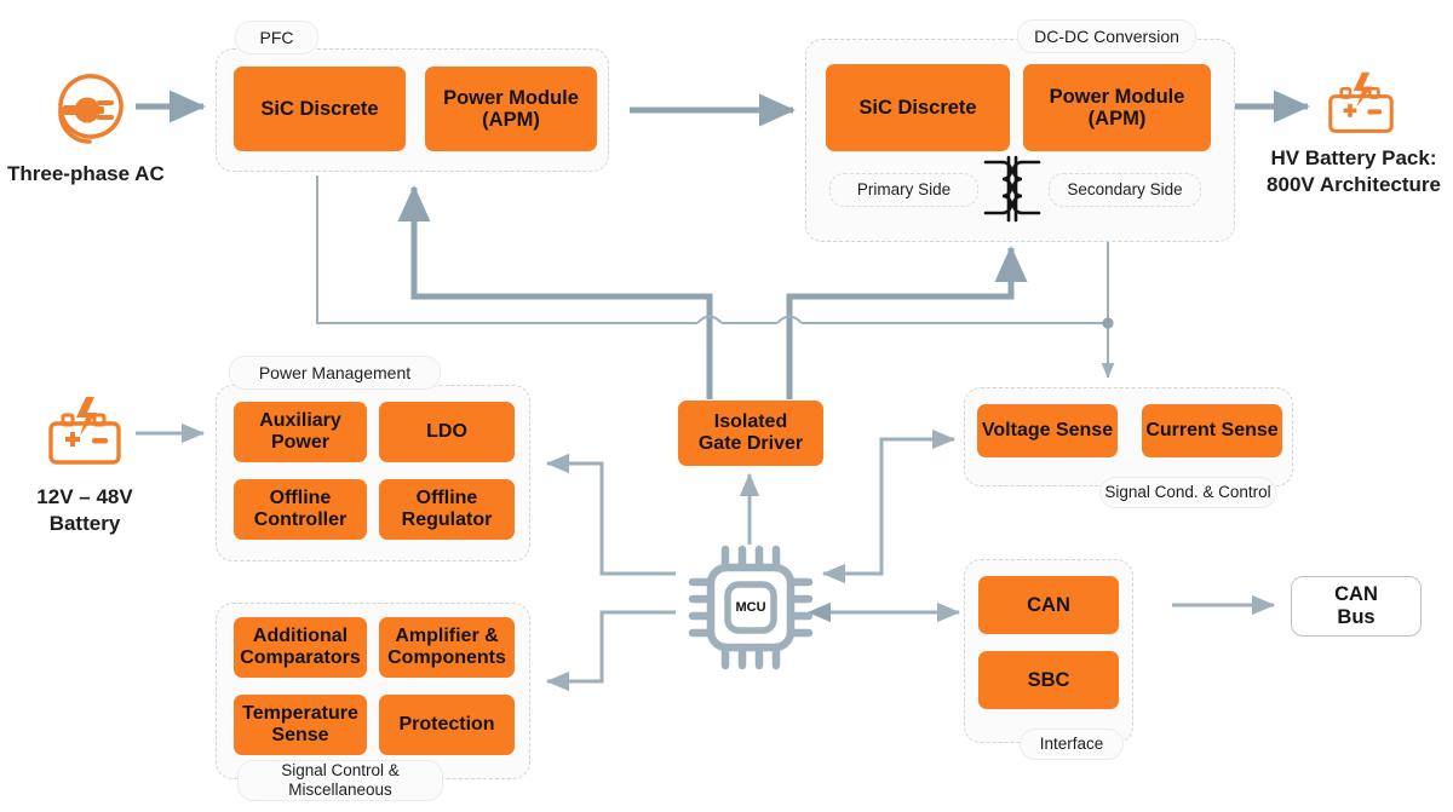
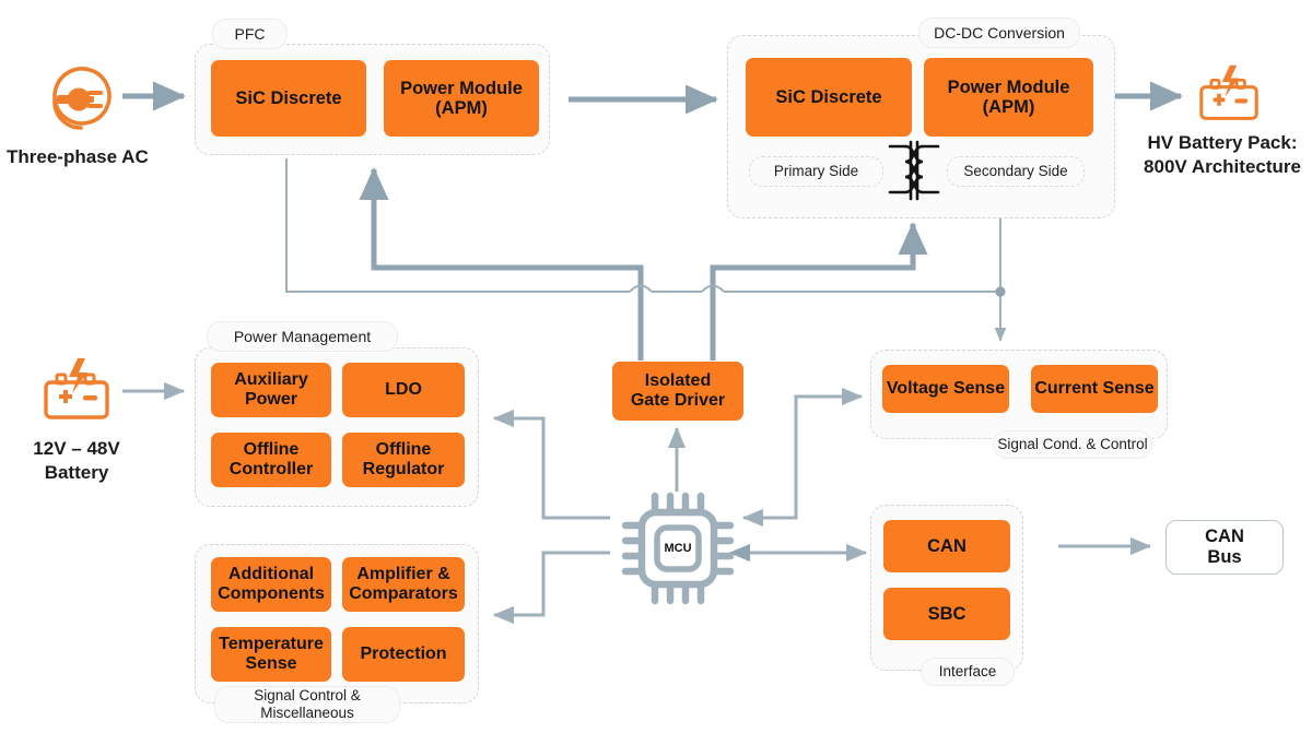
  MCU
  PFC
  SiC Discrete
  Power Module
  (APM)
  DC-DC Conversion
  SiC Discrete
  Power Module
  (APM)
  Primary Side
  Secondary Side
  Power Management
  Auxiliary
  Power
  LDO
  Offline
  Controller
  Offline
  Regulator
  Signal Control &
  Miscellaneous
  Additional
- Comparators
+ Components
  Amplifier &
- Components
+ Comparators
  Temperature
  Sense
  Protection
  Signal Cond. & Control
  Voltage Sense
  Current Sense
  Interface
  CAN
  SBC
  Isolated
  Gate Driver
  CAN
  Bus
  Three-phase AC
  12V – 48V
  Battery
  HV Battery Pack:
  800V Architecture
